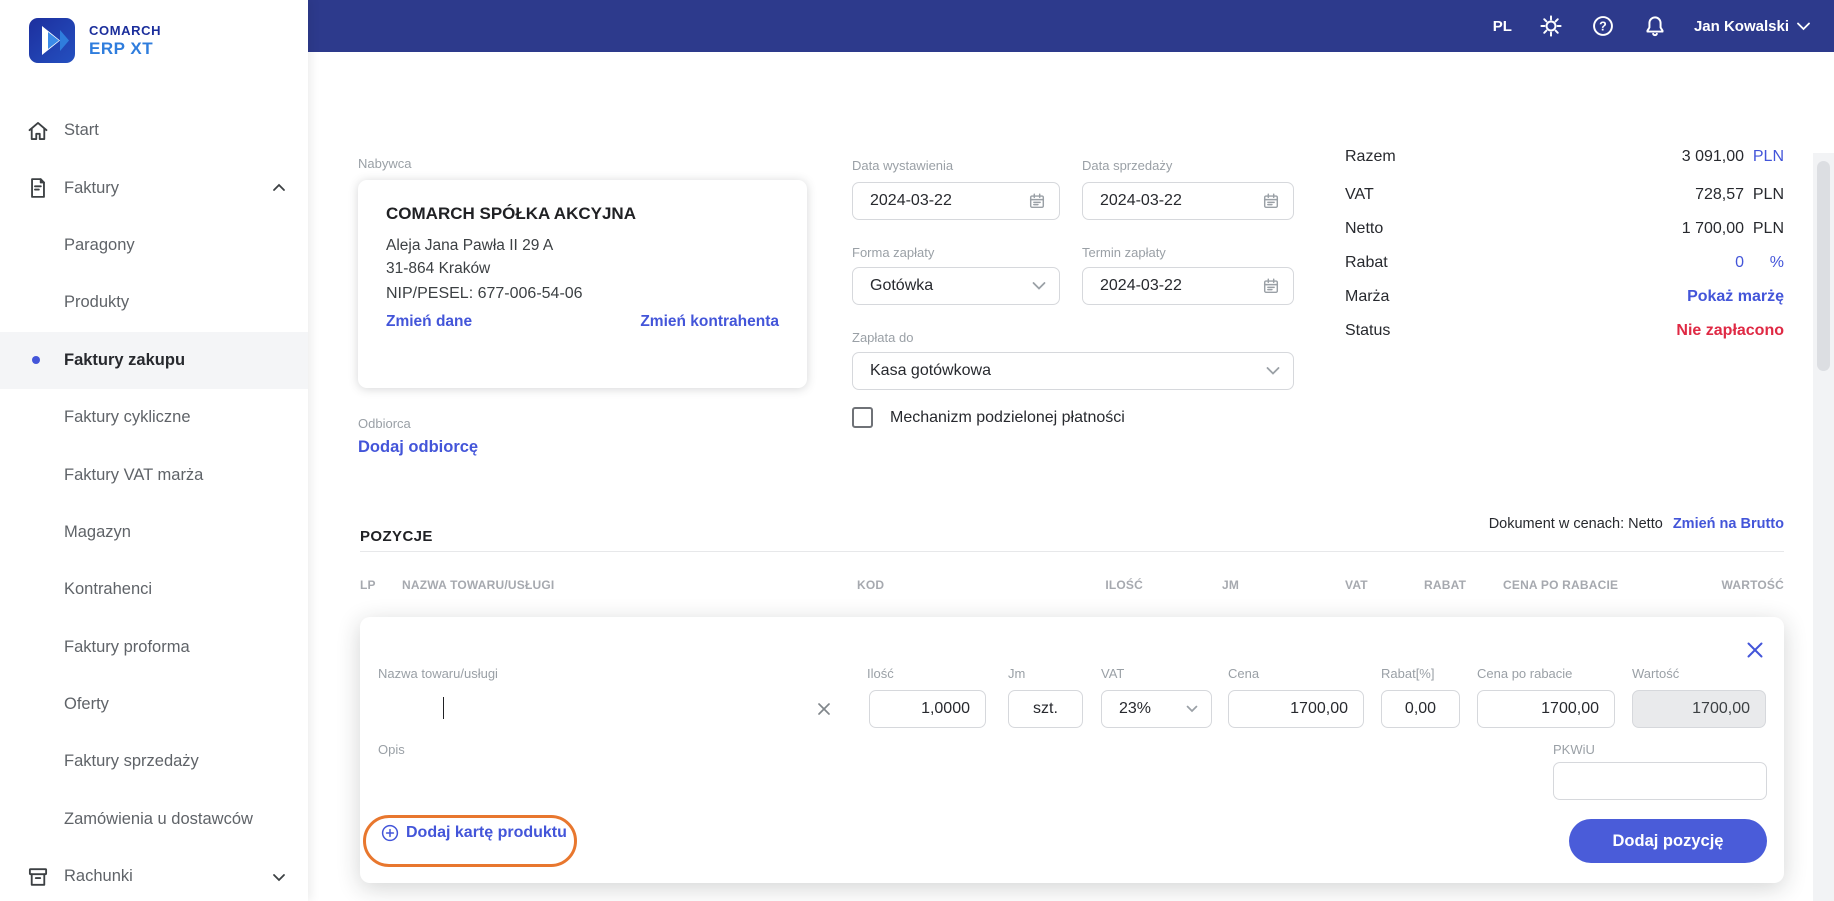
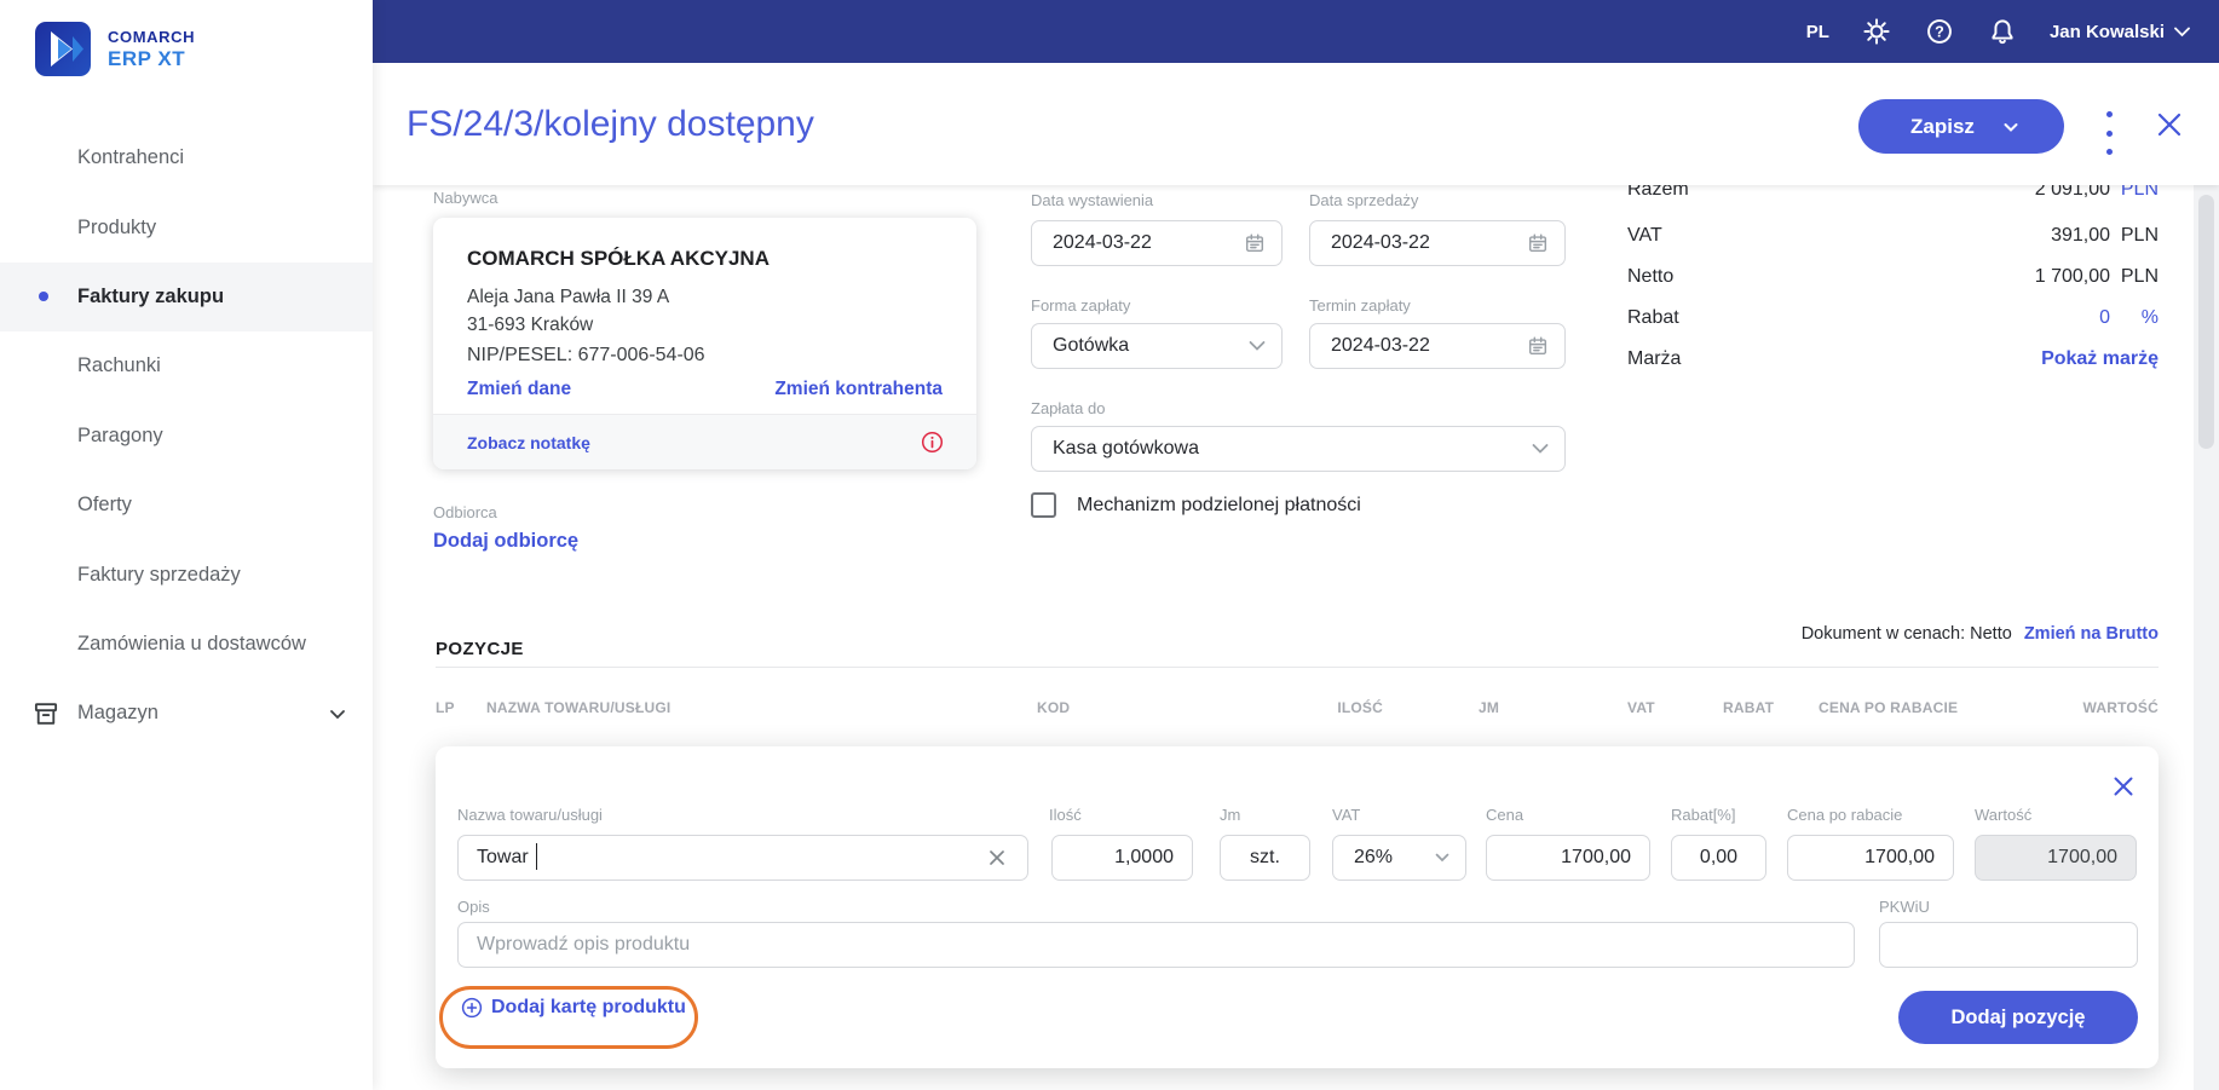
  PL
  ?
  Jan Kowalski
  COMARCH
  ERP XT
- Start
- Faktury
- Paragony
+ Kontrahenci
  Produkty
  Faktury zakupu
- Faktury cykliczne
- Faktury VAT marża
- Magazyn
+ Rachunki
- Kontrahenci
+ Paragony
- Faktury proforma
  Oferty
  Faktury sprzedaży
  Zamówienia u dostawców
- Rachunki
+ Magazyn
+ FS/24/3/kolejny dostępny
+ Zapisz
  Nabywca
  COMARCH SPÓŁKA AKCYJNA
- Aleja Jana Pawła II 29 A
+ Aleja Jana Pawła II 39 A
- 31-864 Kraków
+ 31-693 Kraków
  NIP/PESEL: 677-006-54-06
  Zmień dane
  Zmień kontrahenta
+ Zobacz notatkę
  Odbiorca
  Dodaj odbiorcę
  Data wystawienia
  2024-03-22
  Data sprzedaży
  2024-03-22
  Forma zapłaty
  Gotówka
  Termin zapłaty
  2024-03-22
  Zapłata do
  Kasa gotówkowa
  Mechanizm podzielonej płatności
  Razem
- 3 091,00
+ 2 091,00
  PLN
  VAT
- 728,57
+ 391,00
  PLN
  Netto
  1 700,00
  PLN
  Rabat
  0
  %
  Marża
  Pokaż marżę
- Status
- Nie zapłacono
  POZYCJE
  Dokument w cenach: Netto Zmień na Brutto
  LP
  NAZWA TOWARU/USŁUGI
  KOD
  ILOŚĆ
  JM
  VAT
  RABAT
  CENA PO RABACIE
  WARTOŚĆ
  Nazwa towaru/usługi
+ Towar
  Ilość
  1,0000
  Jm
  szt.
  VAT
- 23%
+ 26%
  Cena
  1700,00
  Rabat[%]
  0,00
  Cena po rabacie
  1700,00
  Wartość
  1700,00
  Opis
+ Wprowadź opis produktu
  PKWiU
  Dodaj kartę produktu
  Dodaj pozycję
